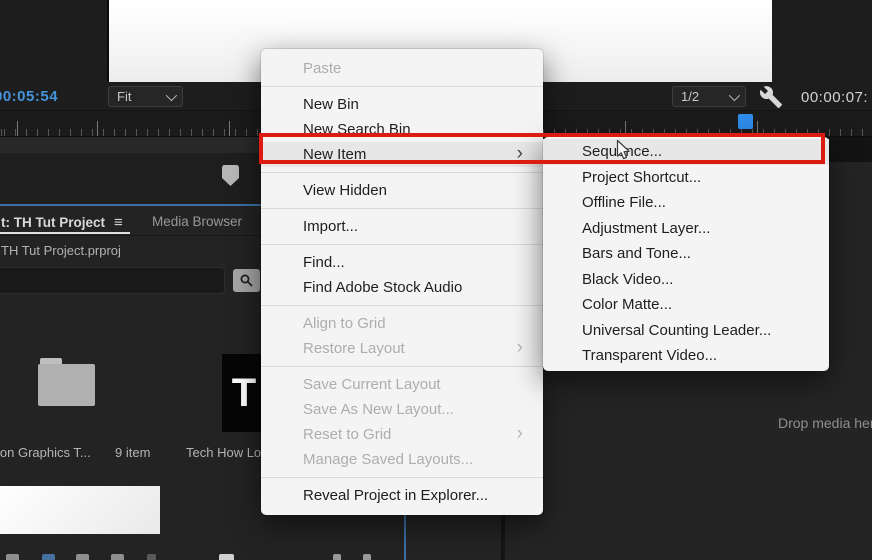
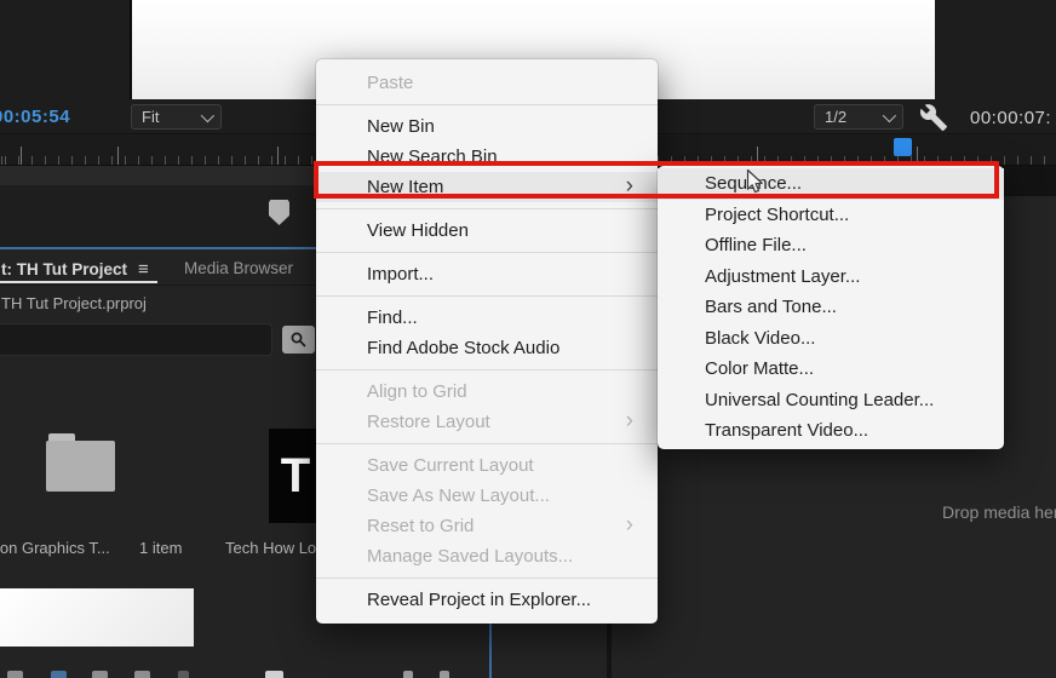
  0:05:54
  Fit
  1/2
  00:00:07:
  Drop media he
  t: TH Tut Project ≡
  Media Browser
  TH Tut Project.prproj
  T
  on Graphics T...
- 9 item
+ 1 item
  Tech How Lo
  Paste
  New Bin
  New Search Bin
  New Item
  ›
  View Hidden
  Import...
  Find...
  Find Adobe Stock Audio
  Align to Grid
  Restore Layout
  ›
  Save Current Layout
  Save As New Layout...
  Reset to Grid
  ›
  Manage Saved Layouts...
  Reveal Project in Explorer...
  Sequce...
  Project Shortcut...
  Offline File...
  Adjustment Layer...
  Bars and Tone...
  Black Video...
  Color Matte...
  Universal Counting Leader...
  Transparent Video...
